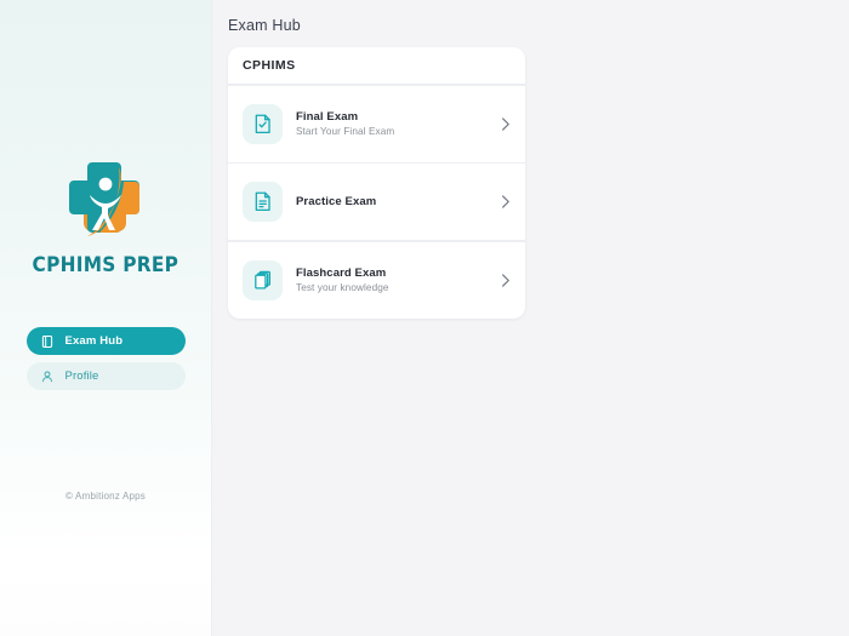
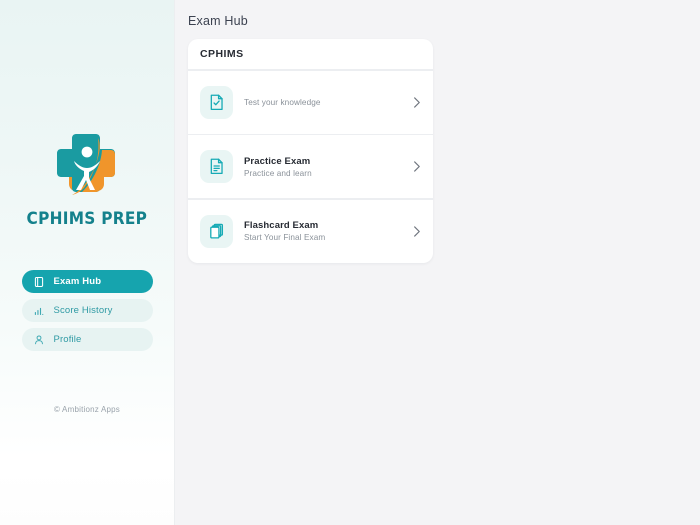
  CPHIMS PREP
  Exam Hub
+ Score History
  Profile
  © Ambitionz Apps
  Exam Hub
  CPHIMS
- Final Exam
- Start Your Final Exam
+ Test your knowledge
  Practice Exam
+ Practice and learn
  Flashcard Exam
- Test your knowledge
+ Start Your Final Exam
